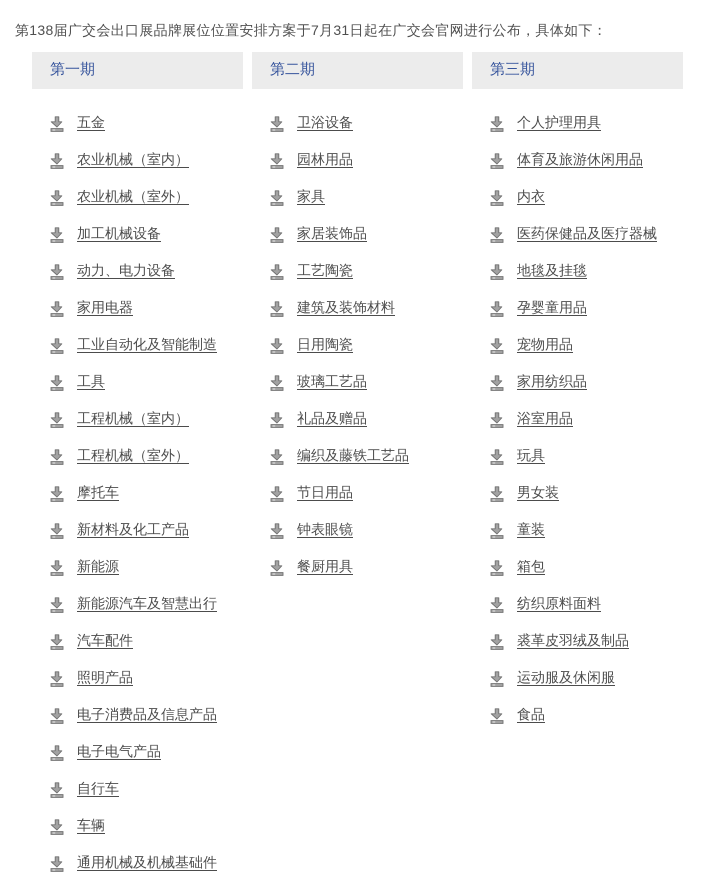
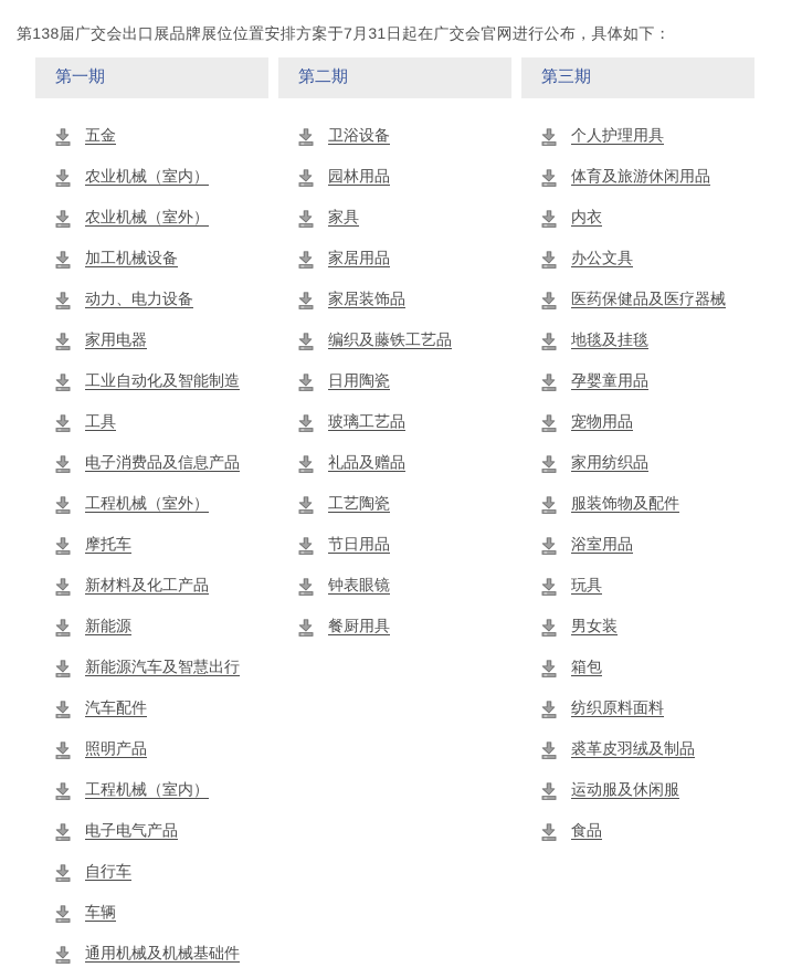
  第138届广交会出口展品牌展位位置安排方案于7月31日起在广交会官网进行公布，具体如下：
  第一期
  五金
  农业机械（室内）
  农业机械（室外）
  加工机械设备
  动力、电力设备
  家用电器
  工业自动化及智能制造
  工具
- 工程机械（室内）
+ 电子消费品及信息产品
  工程机械（室外）
  摩托车
  新材料及化工产品
  新能源
  新能源汽车及智慧出行
  汽车配件
  照明产品
- 电子消费品及信息产品
+ 工程机械（室内）
  电子电气产品
  自行车
  车辆
  通用机械及机械基础件
  第二期
  卫浴设备
  园林用品
  家具
+ 家居用品
  家居装饰品
- 工艺陶瓷
+ 编织及藤铁工艺品
- 建筑及装饰材料
  日用陶瓷
  玻璃工艺品
  礼品及赠品
- 编织及藤铁工艺品
+ 工艺陶瓷
  节日用品
  钟表眼镜
  餐厨用具
  第三期
  个人护理用具
  体育及旅游休闲用品
  内衣
+ 办公文具
  医药保健品及医疗器械
  地毯及挂毯
  孕婴童用品
  宠物用品
  家用纺织品
+ 服装饰物及配件
  浴室用品
  玩具
  男女装
- 童装
  箱包
  纺织原料面料
  裘革皮羽绒及制品
  运动服及休闲服
  食品
